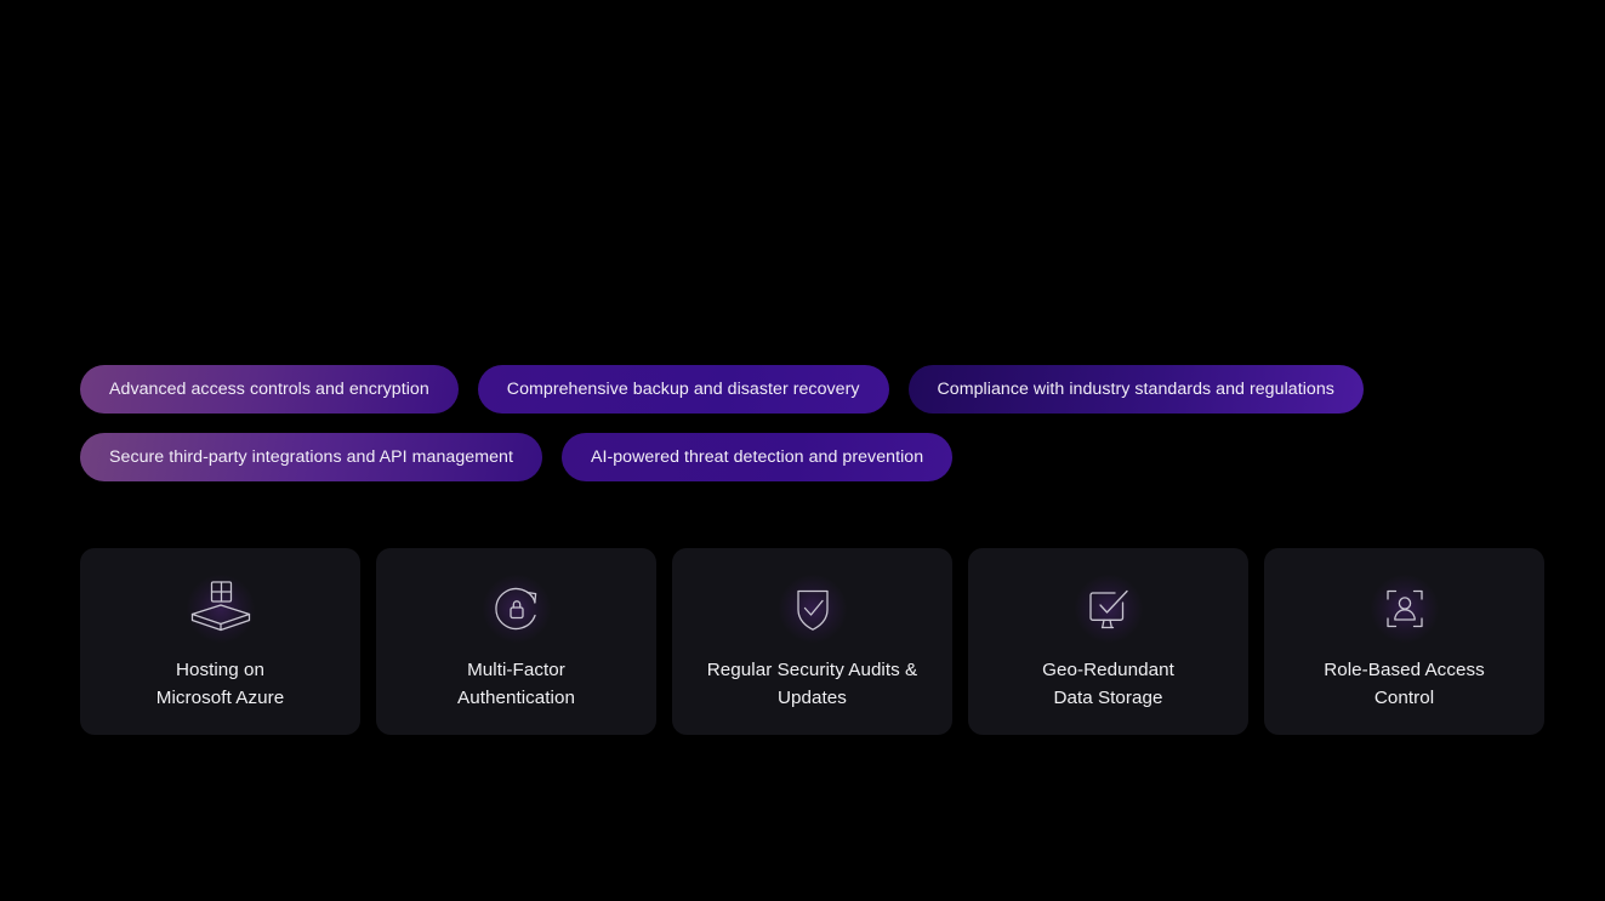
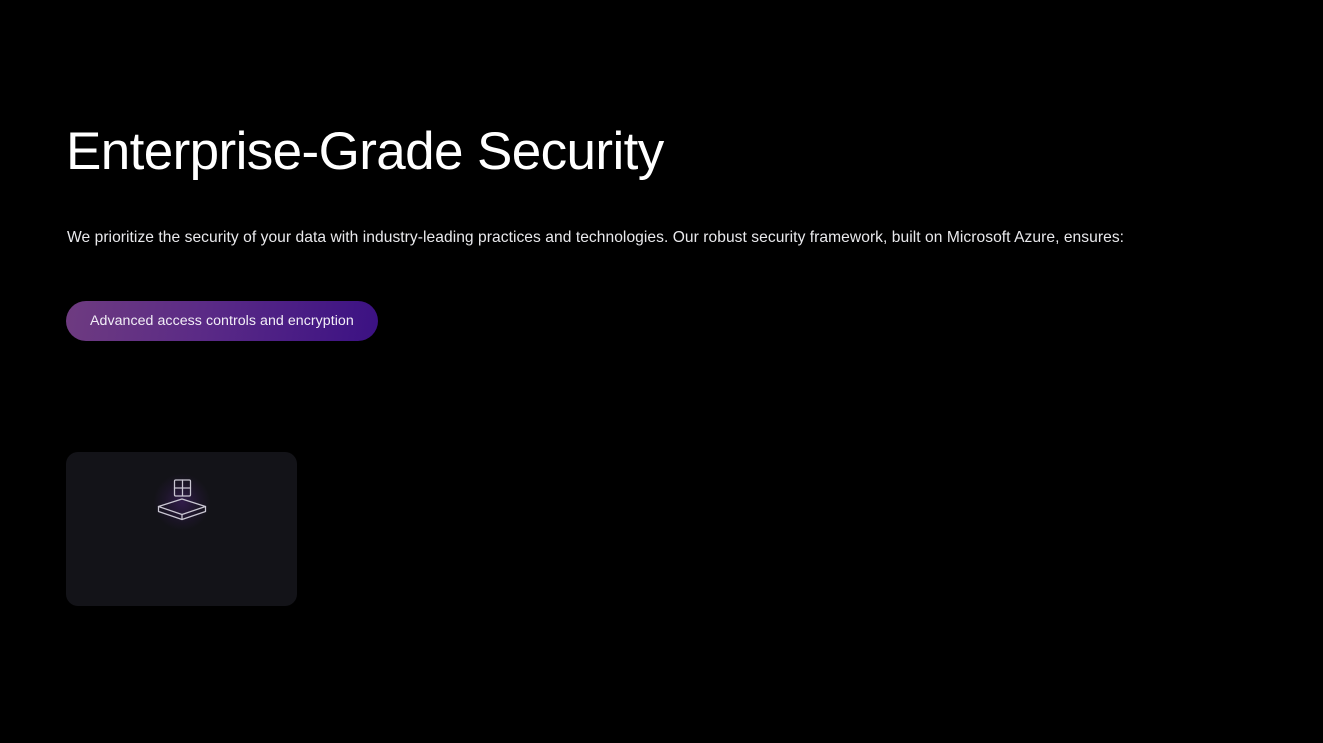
+ Enterprise-Grade Security
+ We prioritize the security of your data with industry-leading practices and technologies. Our robust security framework, built on Microsoft Azure, ensures:
  Advanced access controls and encryption
- Comprehensive backup and disaster recovery
- Compliance with industry standards and regulations
- Secure third-party integrations and API management
- AI-powered threat detection and prevention
- Hosting on
- Microsoft Azure
- Multi-Factor
- Authentication
- Regular Security Audits &
- Updates
- Geo-Redundant
- Data Storage
- Role-Based Access
- Control
